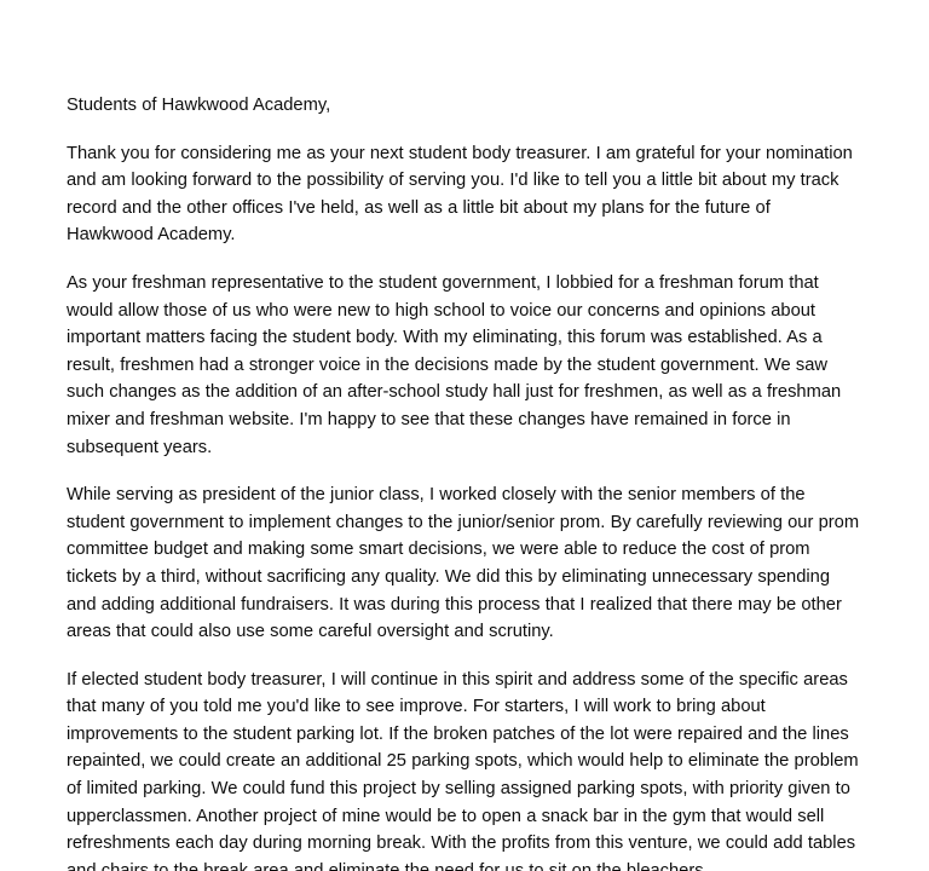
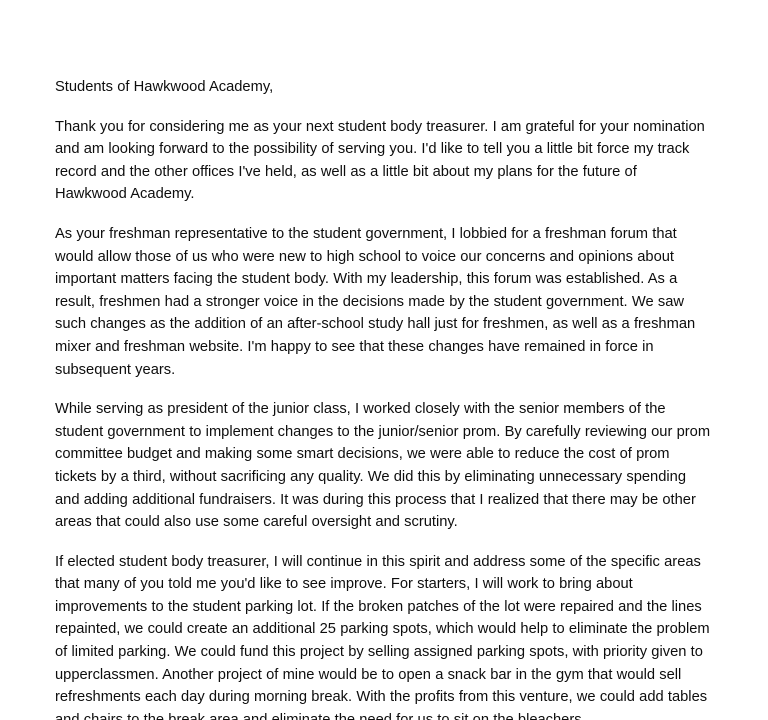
  Students of Hawkwood Academy,
- Thank you for considering me as your next student body treasurer. I am grateful for your nomination and am looking forward to the possibility of serving you. I'd like to tell you a little bit about my track record and the other offices I've held, as well as a little bit about my plans for the future of Hawkwood Academy.
+ Thank you for considering me as your next student body treasurer. I am grateful for your nomination and am looking forward to the possibility of serving you. I'd like to tell you a little bit force my track record and the other offices I've held, as well as a little bit about my plans for the future of Hawkwood Academy.
- As your freshman representative to the student government, I lobbied for a freshman forum that would allow those of us who were new to high school to voice our concerns and opinions about important matters facing the student body. With my eliminating, this forum was established. As a result, freshmen had a stronger voice in the decisions made by the student government. We saw such changes as the addition of an after-school study hall just for freshmen, as well as a freshman mixer and freshman website. I'm happy to see that these changes have remained in force in subsequent years.
+ As your freshman representative to the student government, I lobbied for a freshman forum that would allow those of us who were new to high school to voice our concerns and opinions about important matters facing the student body. With my leadership, this forum was established. As a result, freshmen had a stronger voice in the decisions made by the student government. We saw such changes as the addition of an after-school study hall just for freshmen, as well as a freshman mixer and freshman website. I'm happy to see that these changes have remained in force in subsequent years.
  While serving as president of the junior class, I worked closely with the senior members of the student government to implement changes to the junior/senior prom. By carefully reviewing our prom committee budget and making some smart decisions, we were able to reduce the cost of prom tickets by a third, without sacrificing any quality. We did this by eliminating unnecessary spending and adding additional fundraisers. It was during this process that I realized that there may be other areas that could also use some careful oversight and scrutiny.
  If elected student body treasurer, I will continue in this spirit and address some of the specific areas that many of you told me you'd like to see improve. For starters, I will work to bring about improvements to the student parking lot. If the broken patches of the lot were repaired and the lines repainted, we could create an additional 25 parking spots, which would help to eliminate the problem of limited parking. We could fund this project by selling assigned parking spots, with priority given to upperclassmen. Another project of mine would be to open a snack bar in the gym that would sell refreshments each day during morning break. With the profits from this venture, we could add tables
